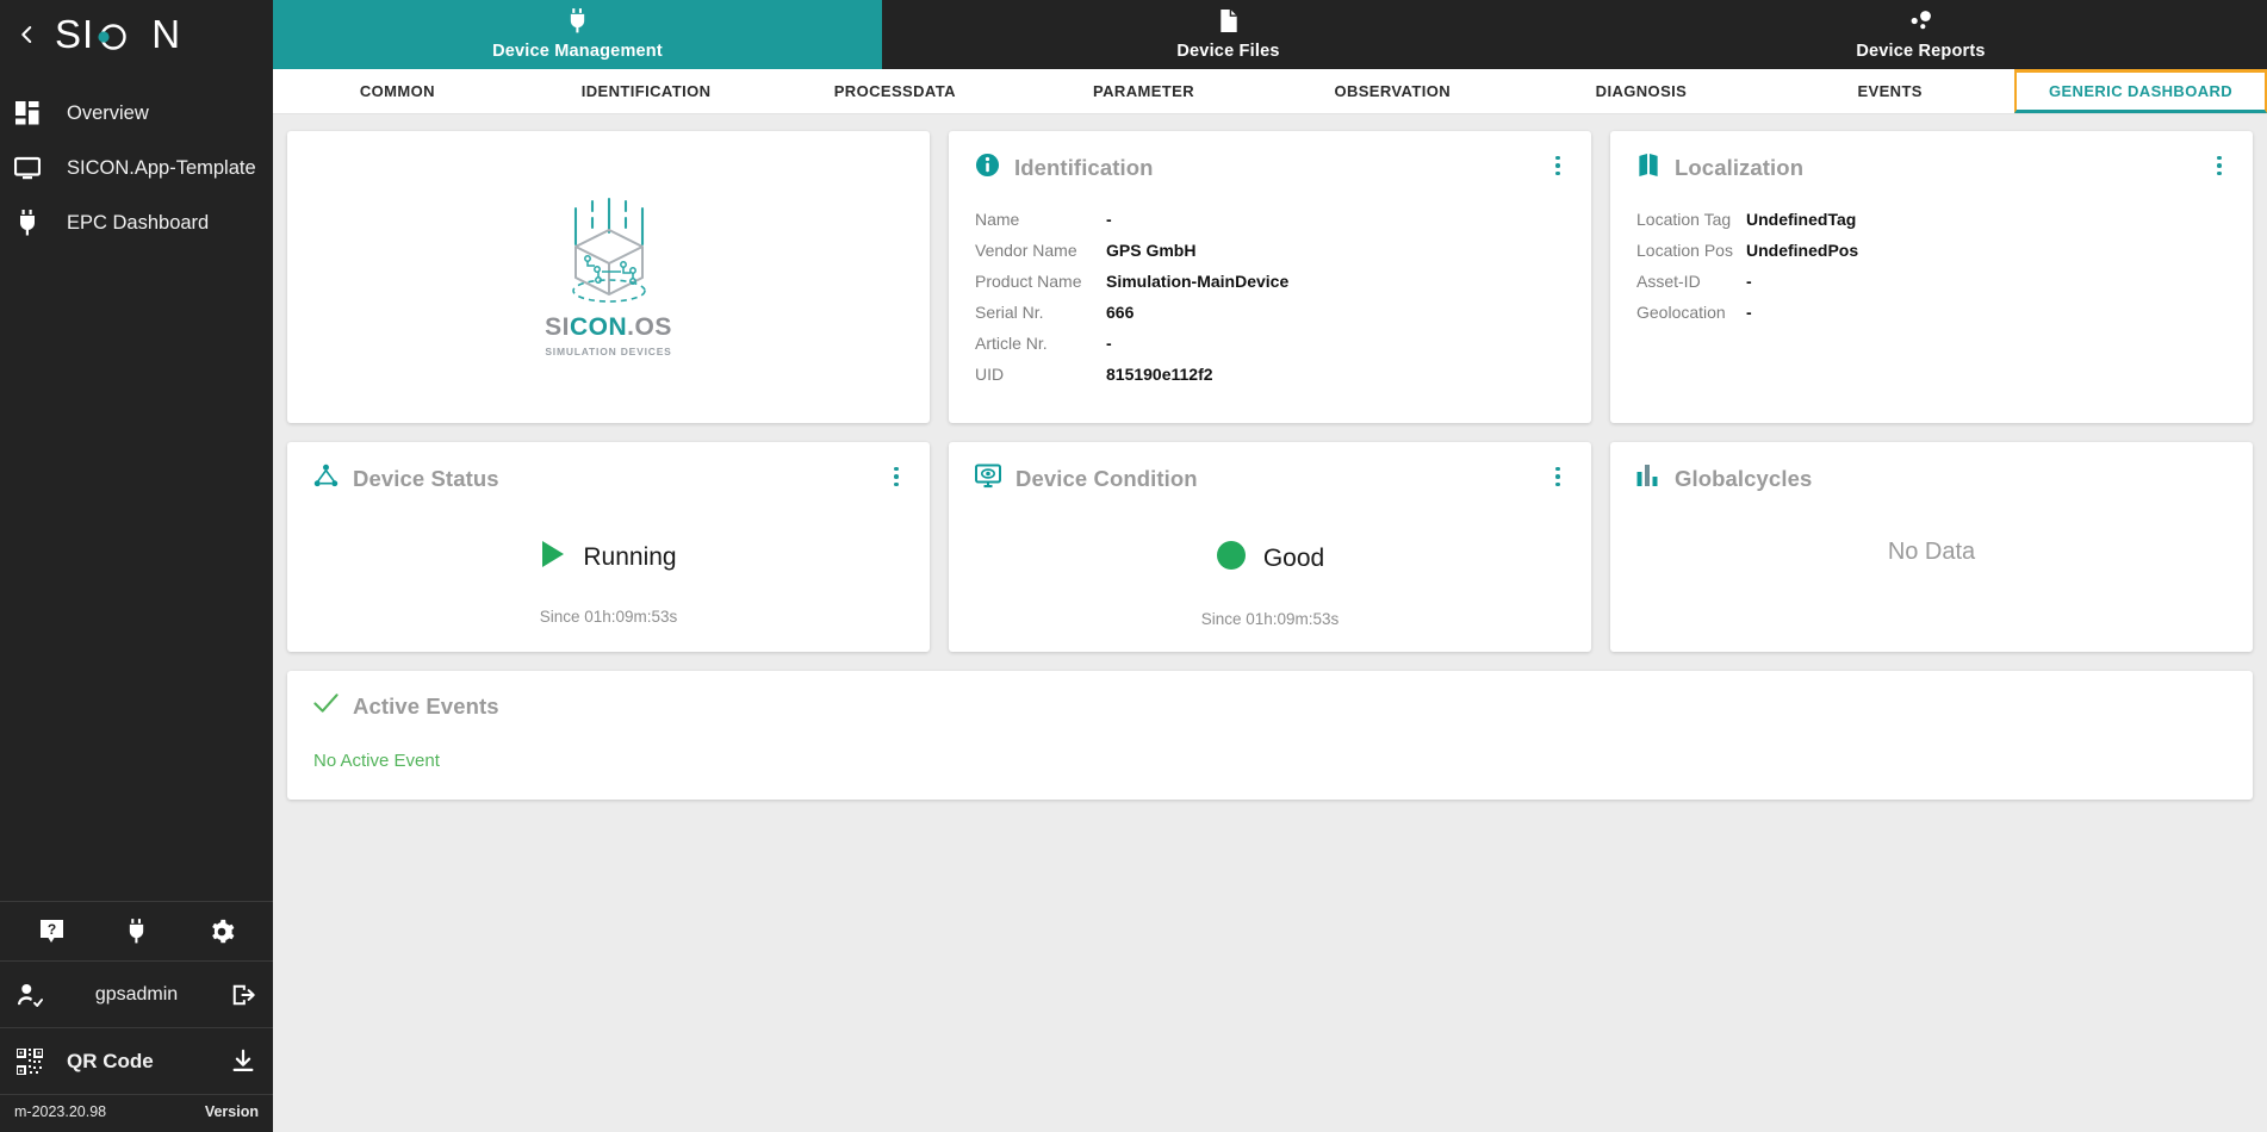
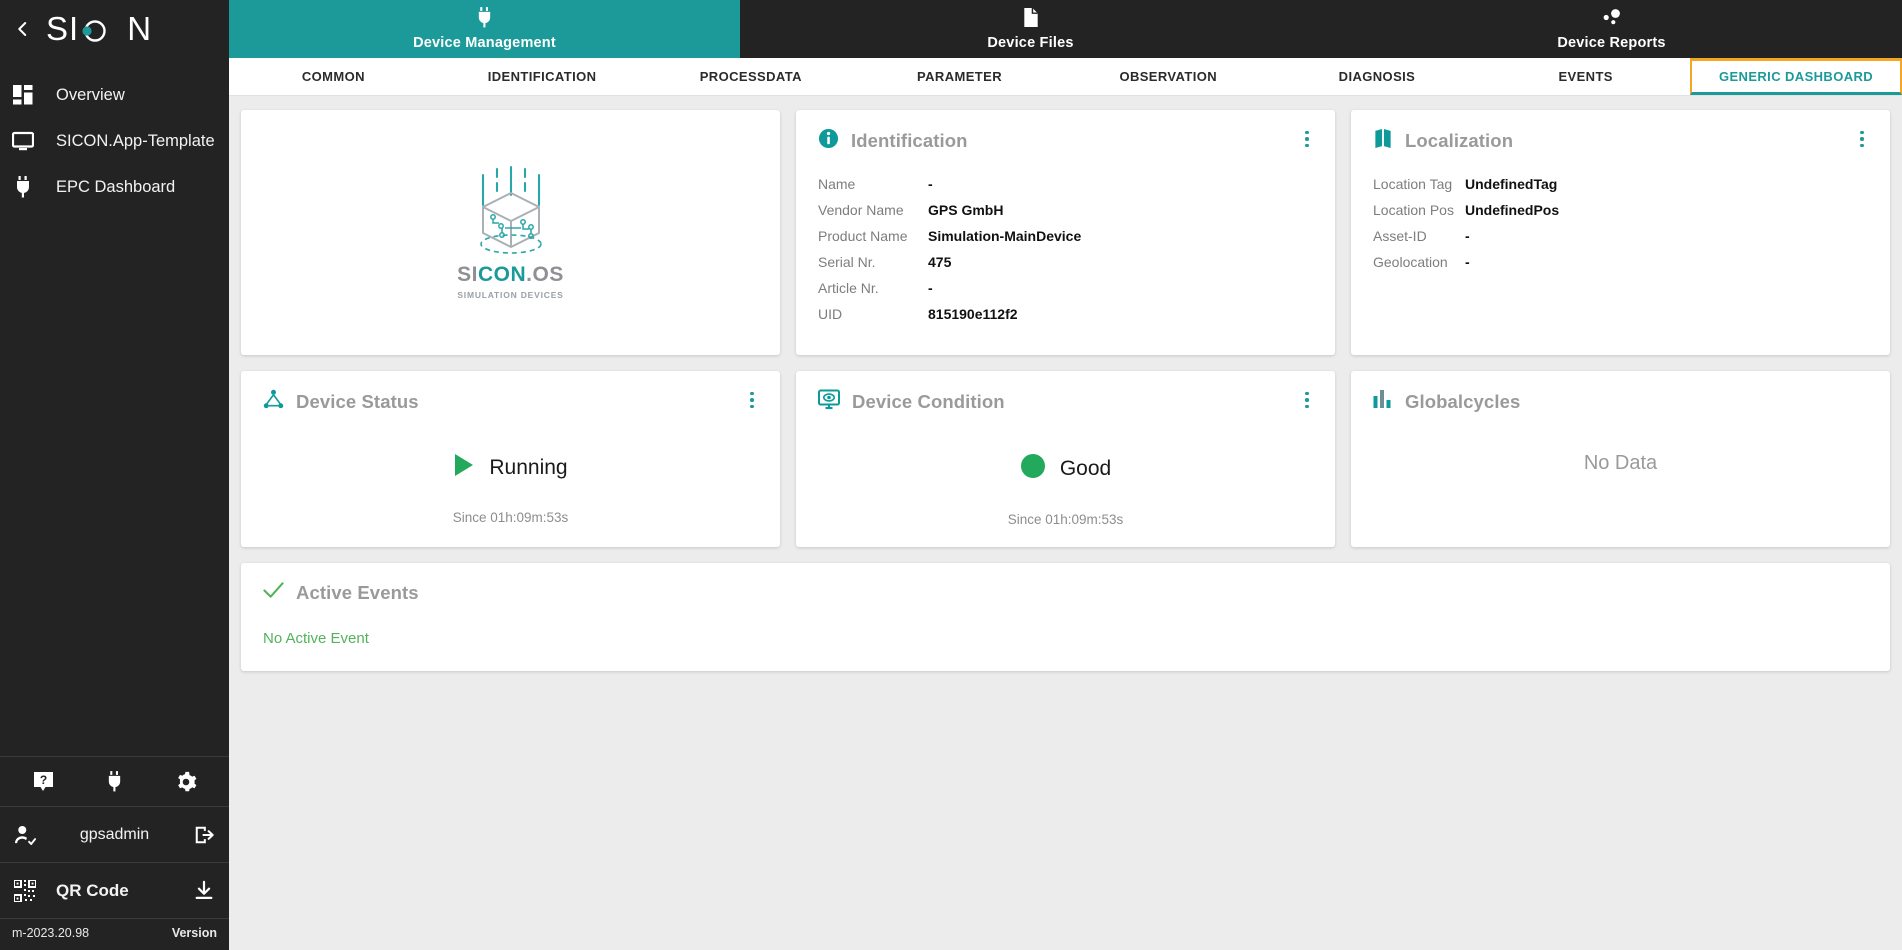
  SI
  N
  Overview
  SICON.App-Template
  EPC Dashboard
  ?
  gpsadmin
  QR Code
  m-2023.20.98
  Version
  Device Management
  Device Files
  Device Reports
  COMMON
  IDENTIFICATION
  PROCESSDATA
  PARAMETER
  OBSERVATION
  DIAGNOSIS
  EVENTS
  GENERIC DASHBOARD
  SICON.OS
  SIMULATION DEVICES
  Identification
  Name
  -
  Vendor Name
  GPS GmbH
  Product Name
  Simulation-MainDevice
  Serial Nr.
- 666
+ 475
  Article Nr.
  -
  UID
  815190e112f2
  Localization
  Location Tag
  UndefinedTag
  Location Pos
  UndefinedPos
  Asset-ID
  -
  Geolocation
  -
  Device Status
  Running
  Since 01h:09m:53s
  Device Condition
  Good
  Since 01h:09m:53s
  Globalcycles
  No Data
  Active Events
  No Active Event
